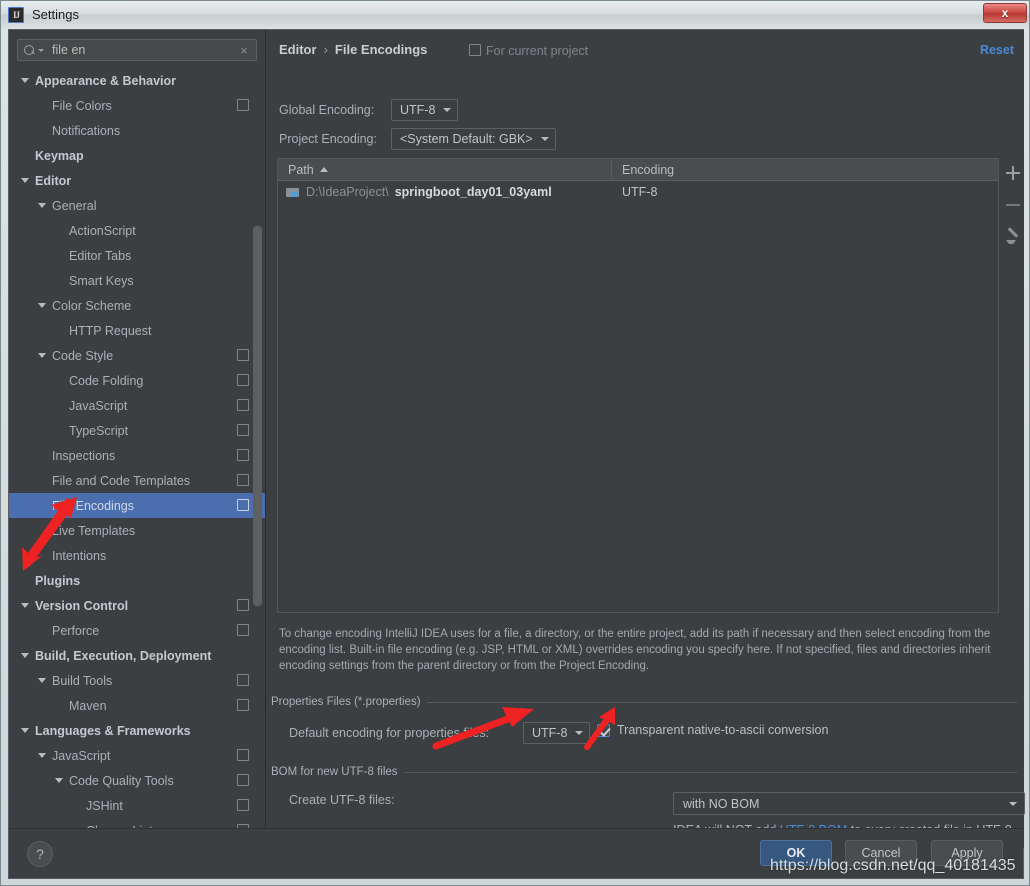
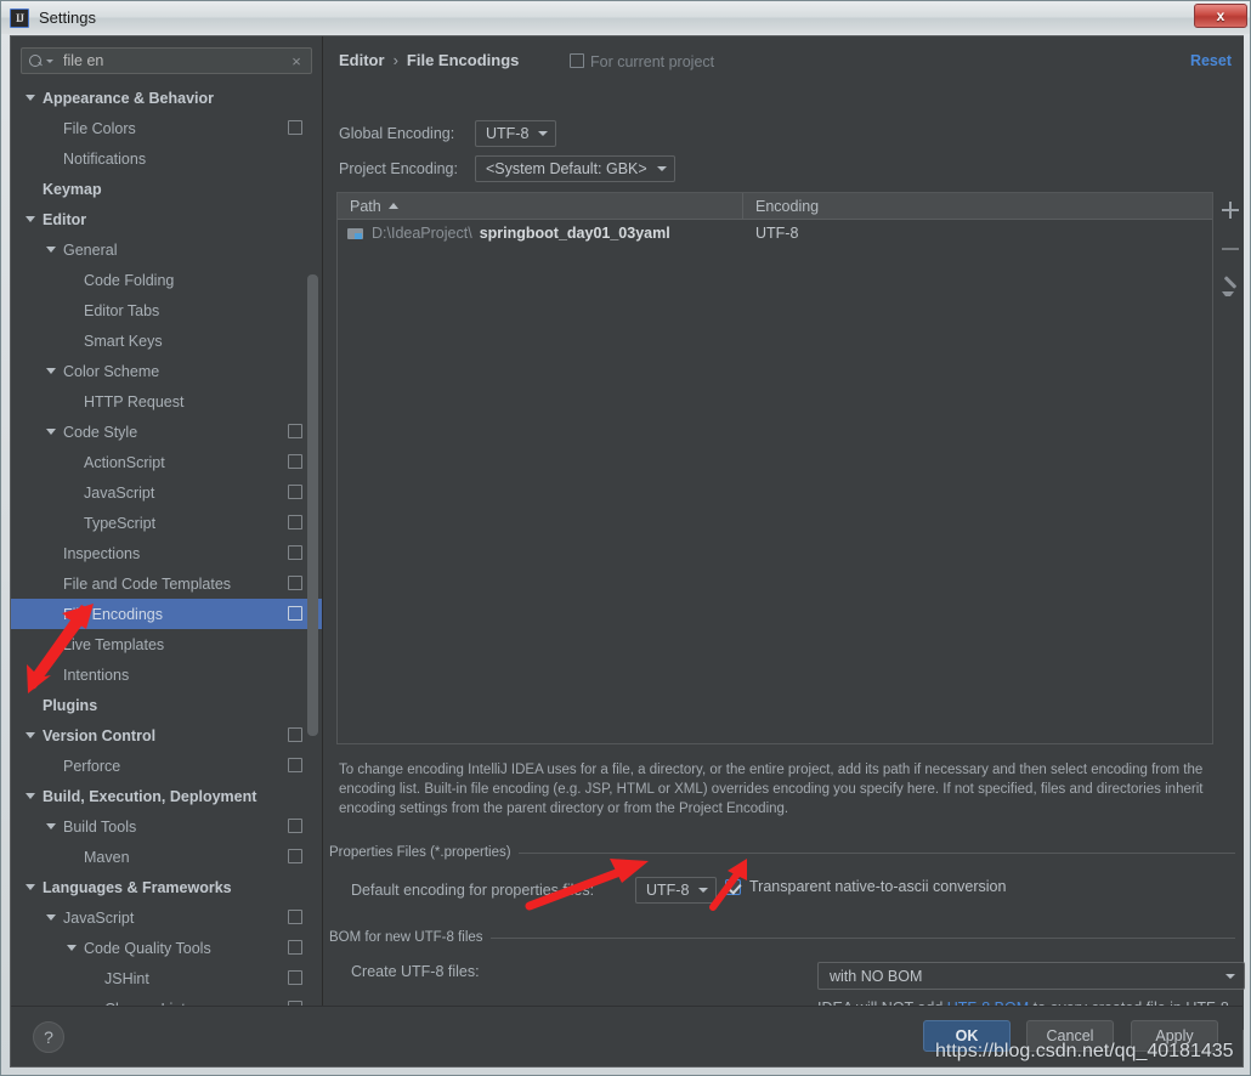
  IJ
  Settings
  x
  file en
  ×
  Appearance & Behavior
  File Colors
  Notifications
  Keymap
  Editor
  General
- ActionScript
+ Code Folding
  Editor Tabs
  Smart Keys
  Color Scheme
  HTTP Request
  Code Style
- Code Folding
+ ActionScript
  JavaScript
  TypeScript
  Inspections
  File and Code Templates
  ive Templates
  Intentions
  Plugins
  Version Control
  Perforce
  Build, Execution, Deployment
  Build Tools
  Maven
  Languages & Frameworks
  JavaScript
  Code Quality Tools
  JSHint
  Editor
  ›
  File Encodings
  For current project
  Reset
  Global Encoding:
  UTF-8
  Project Encoding:
  <System Default: GBK>
  Path
  Encoding
  D:\IdeaProject\
  springboot_day01_03yaml
  UTF-8
  To change encoding IntelliJ IDEA uses for a file, a directory, or the entire project, add its path if necessary and then select encoding from the encoding list. Built-in file encoding (e.g. JSP, HTML or XML) overrides encoding you specify here. If not specified, files and directories inherit encoding settings from the parent directory or from the Project Encoding.
  Properties Files (*.properties)
  Default encoding for propertiess:
  UTF-8
  Transparent native-to-ascii conversion
  BOM for new UTF-8 files
  Create UTF-8 files:
  with NO BOM
  ?
  OK
  Cancel
  Apply
  https://blog.csdn.net/qq_40181435
